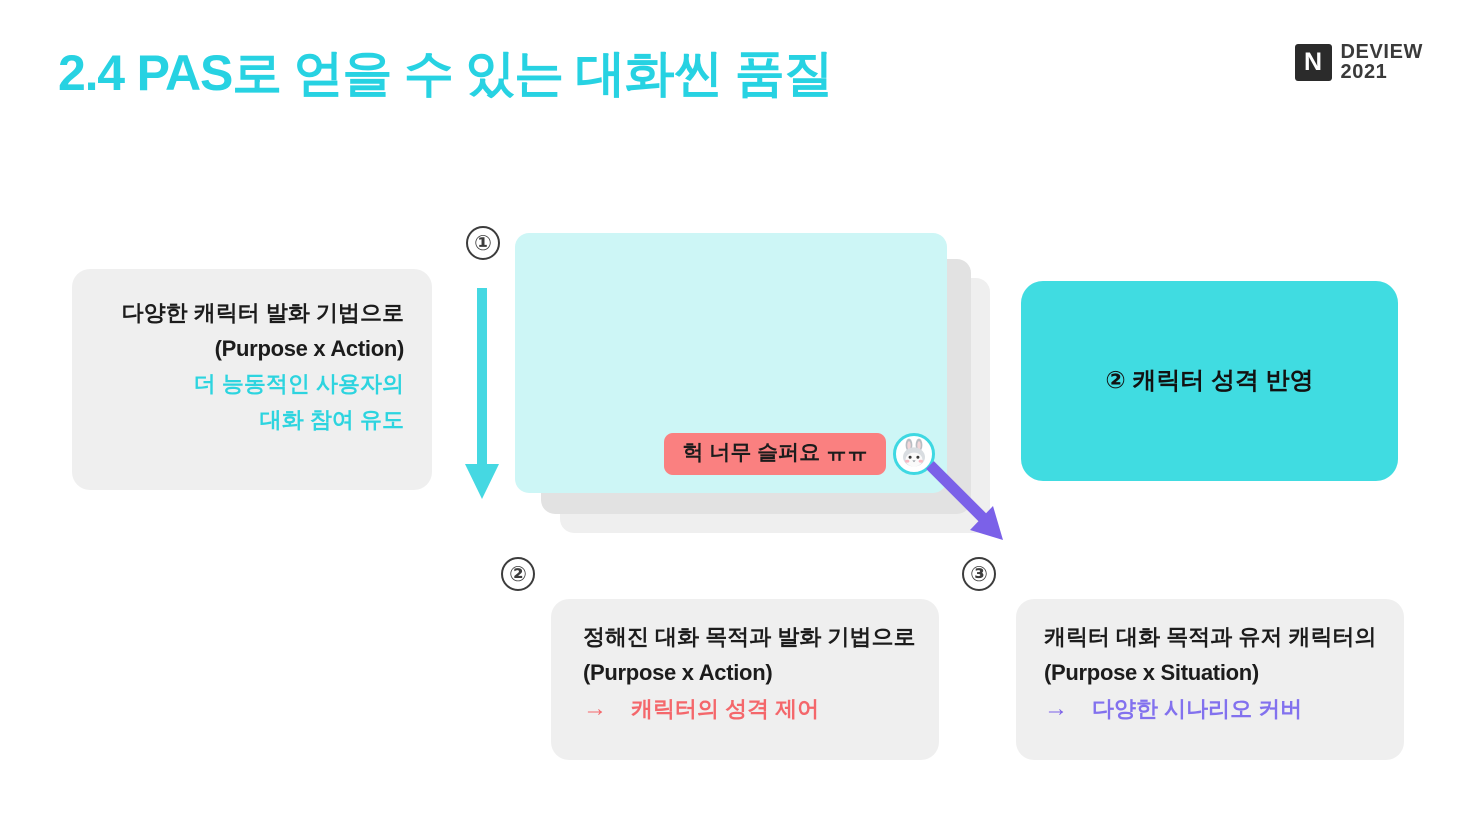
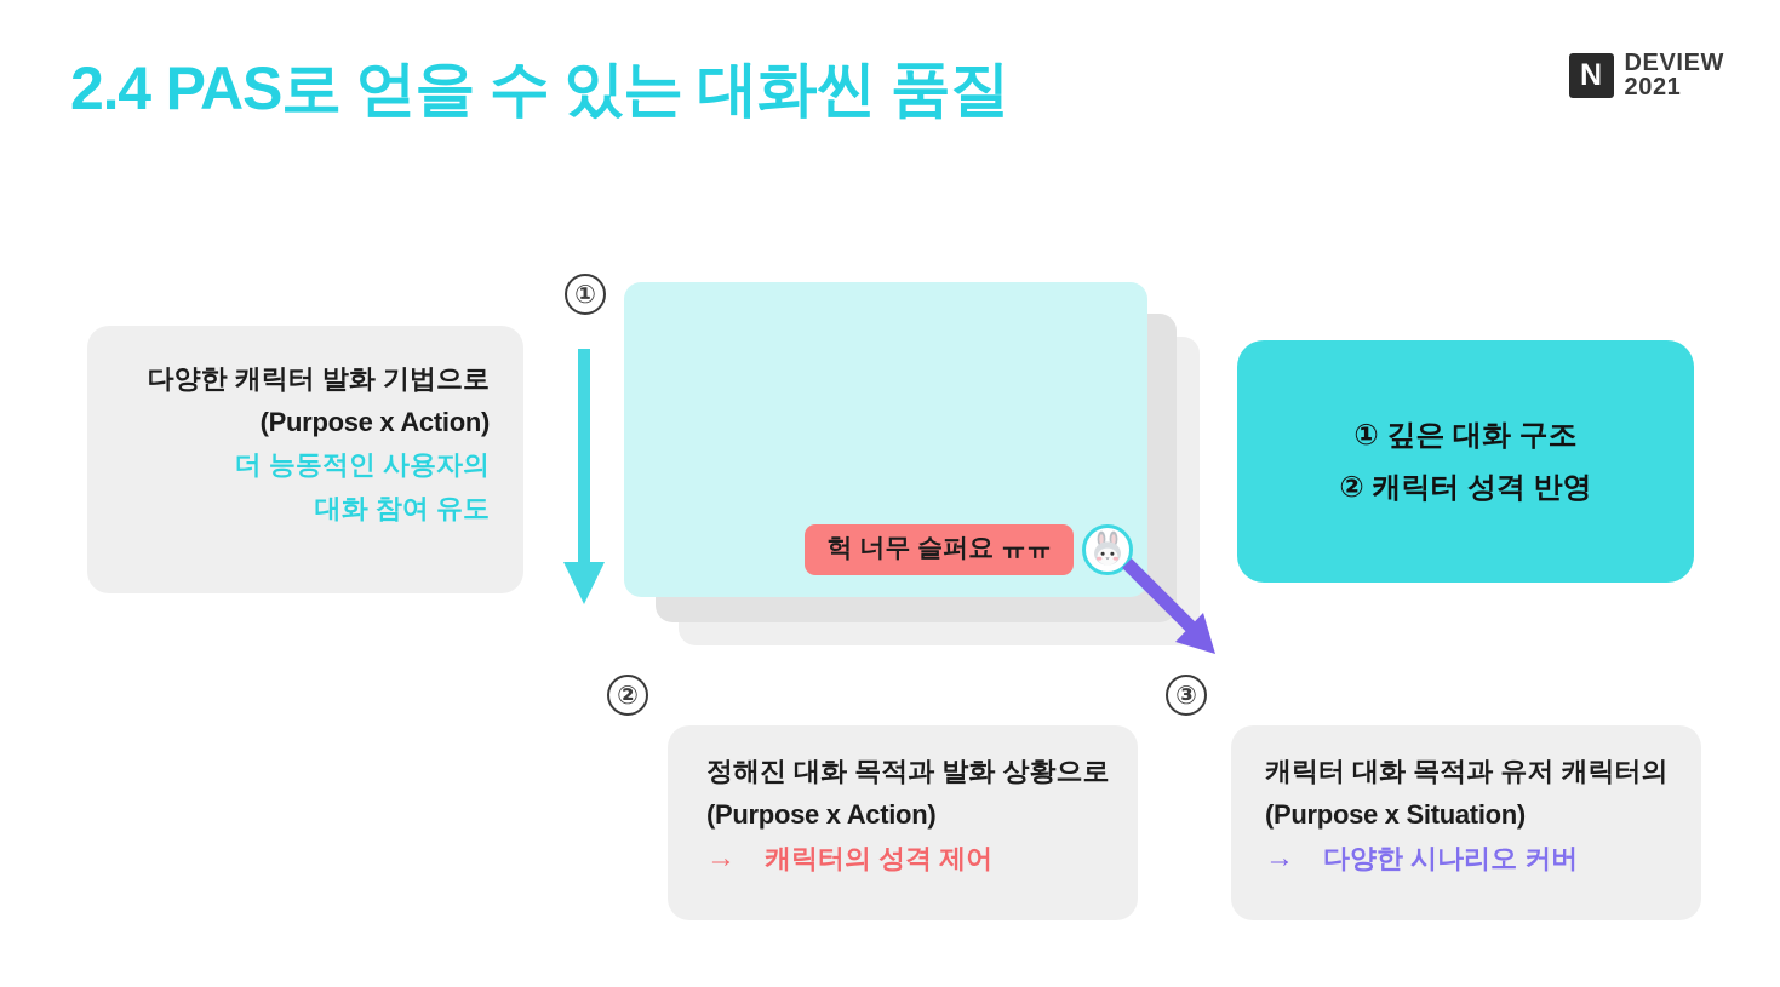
  2.4 PAS로 얻을 수 있는 대화씬 품질
  N
  DEVIEW
  2021
  다양한 캐릭터 발화 기법으로
  (Purpose x Action)
  더 능동적인 사용자의
  대화 참여 유도
  헉 너무 슬퍼요 ㅠㅠ
  ①
  ②
  ③
+ ① 깊은 대화 구조
  ② 캐릭터 성격 반영
- 정해진 대화 목적과 발화 기법으로
+ 정해진 대화 목적과 발화 상황으로
  (Purpose x Action)
  →
  캐릭터의 성격 제어
  캐릭터 대화 목적과 유저 캐릭터의
  (Purpose x Situation)
  →
  다양한 시나리오 커버
